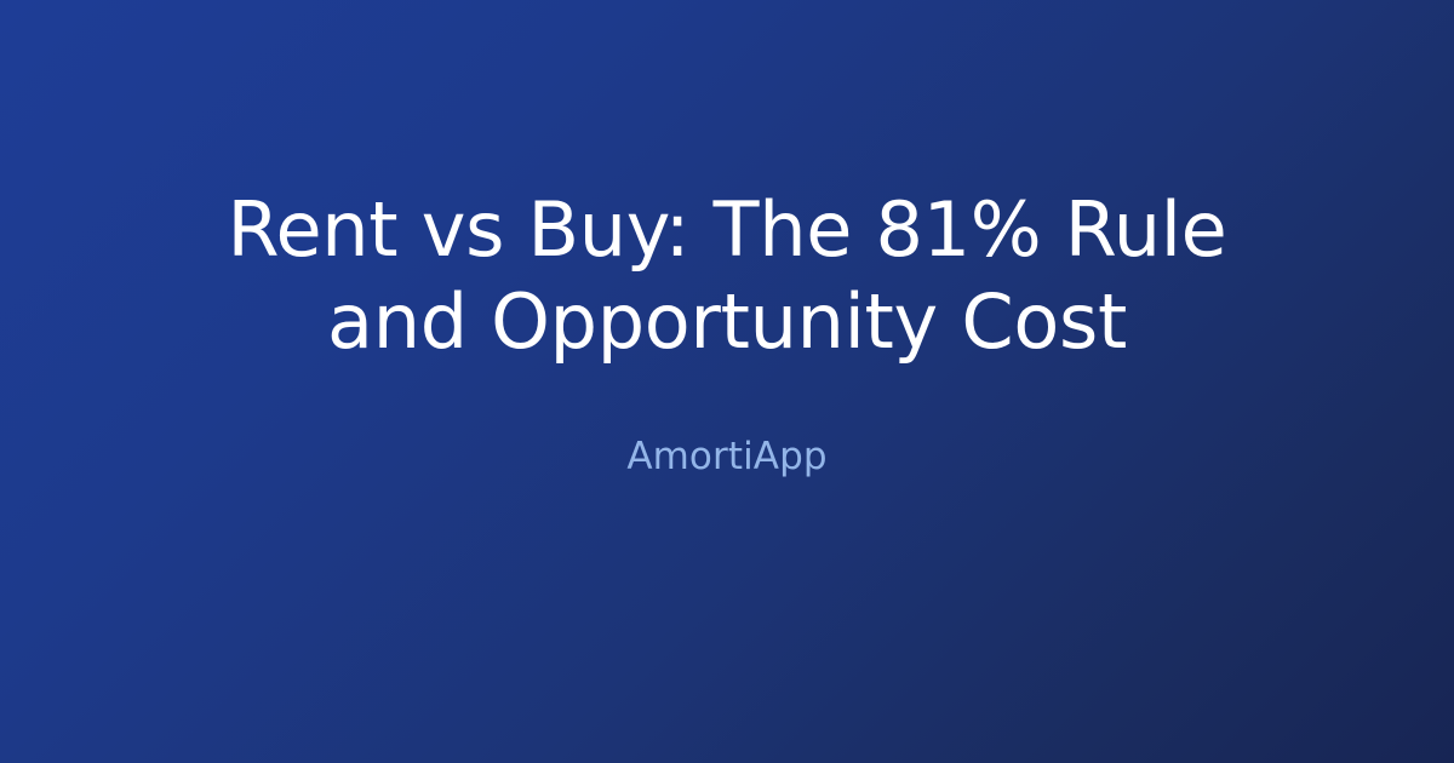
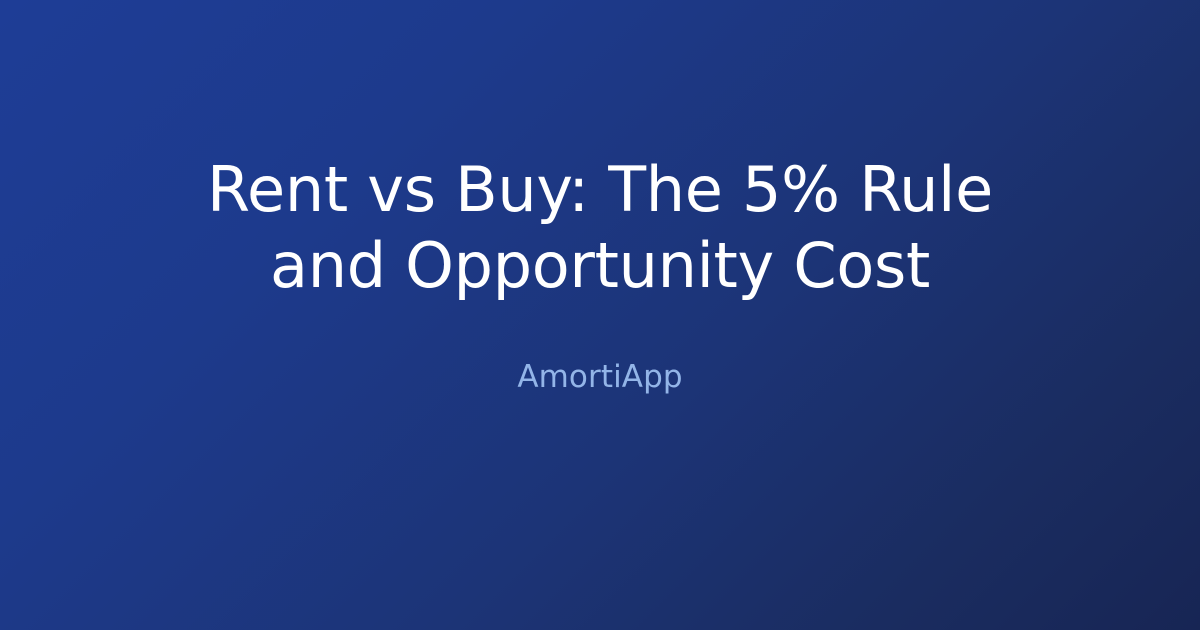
- Rent vs Buy: The 81% Rule and Opportunity Cost
+ Rent vs Buy: The 5% Rule and Opportunity Cost
  AmortiApp
